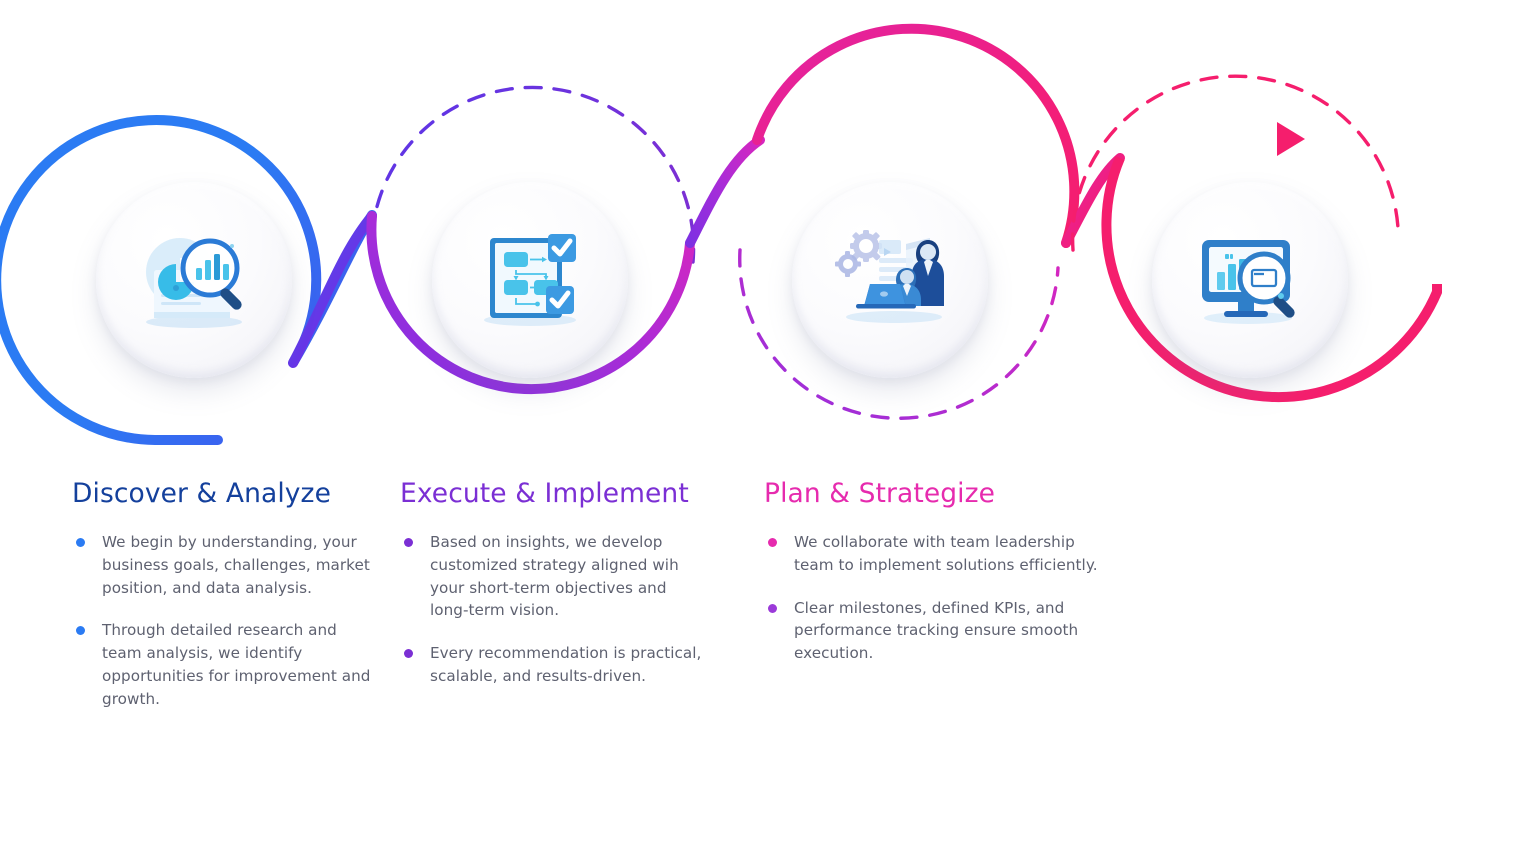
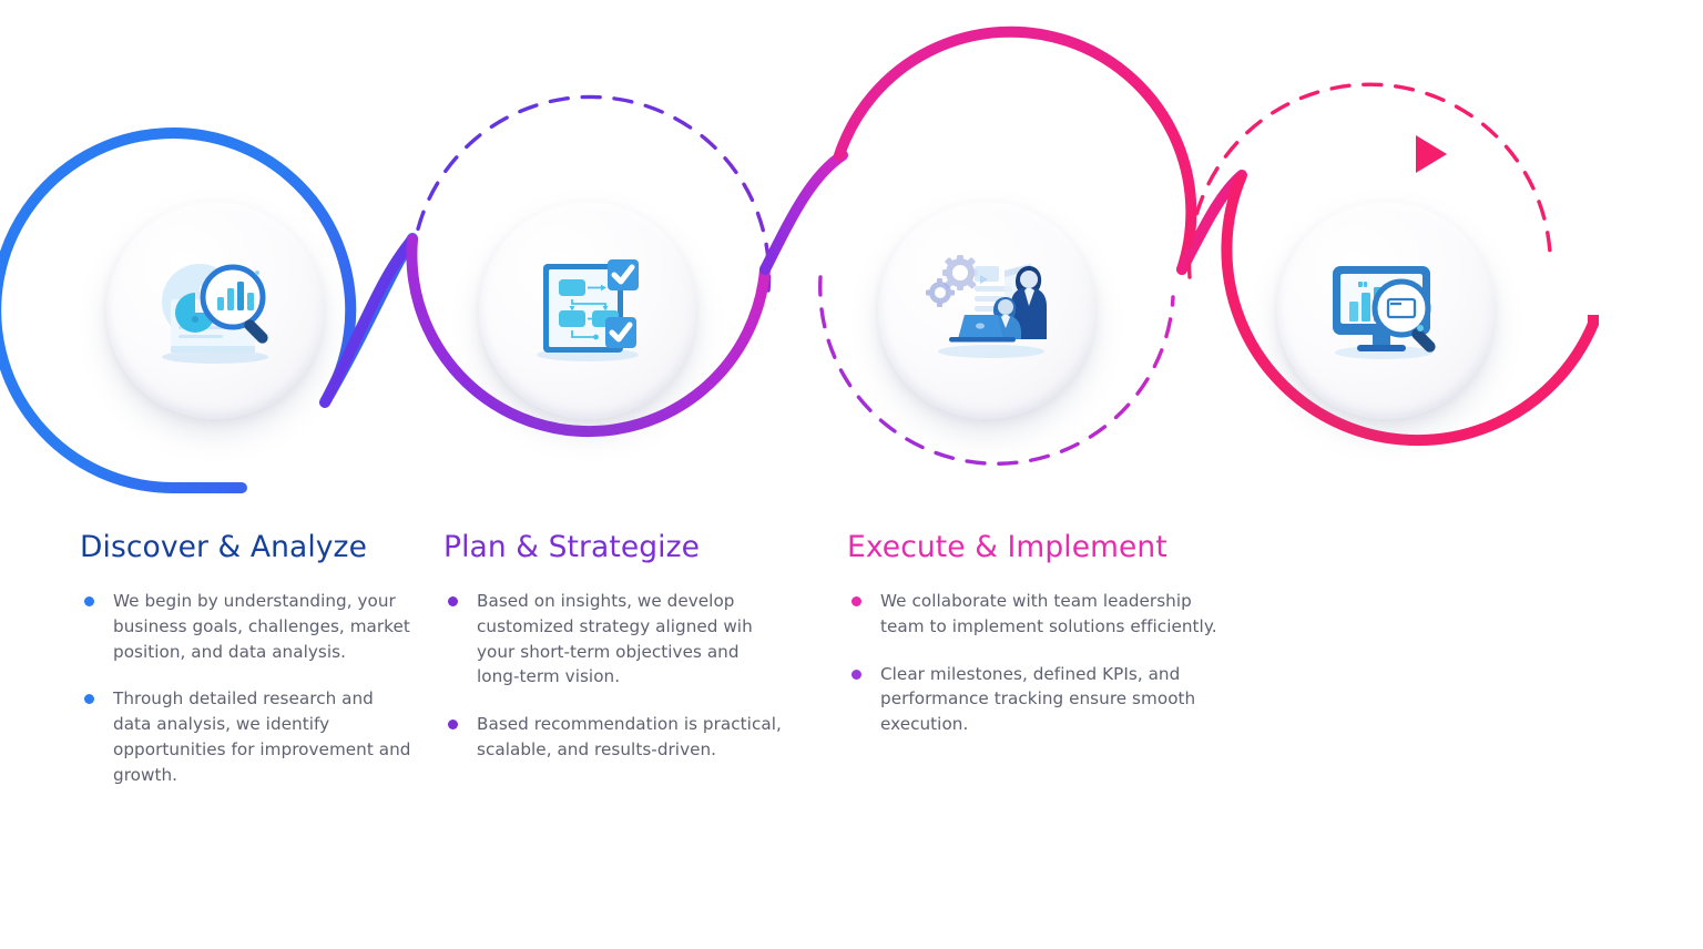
  Discover & Analyze
  We begin by understanding, your business goals, challenges, market position, and data analysis.
- Through detailed research and team analysis, we identify opportunities for improvement and growth.
+ Through detailed research and data analysis, we identify opportunities for improvement and growth.
- Execute & Implement
+ Plan & Strategize
  Based on insights, we develop customized strategy aligned wih your short-term objectives and long-term vision.
- Every recommendation is practical, scalable, and results-driven.
+ Based recommendation is practical, scalable, and results-driven.
- Plan & Strategize
+ Execute & Implement
  We collaborate with team leadership team to implement solutions efficiently.
  Clear milestones, defined KPIs, and performance tracking ensure smooth execution.
